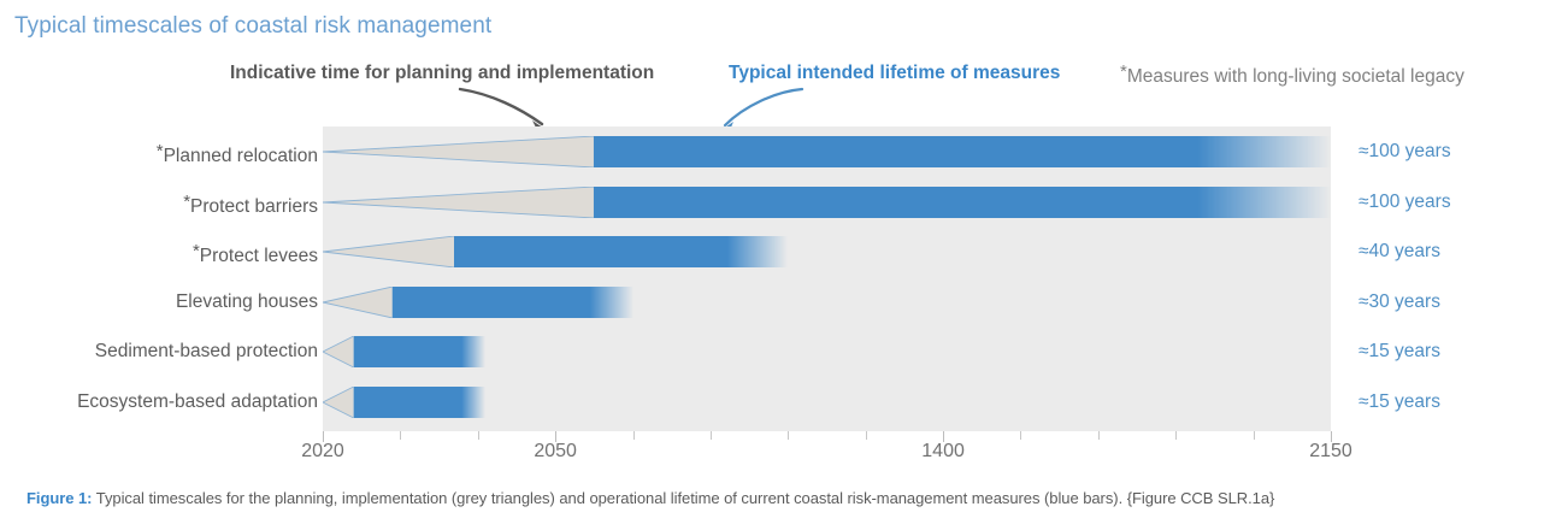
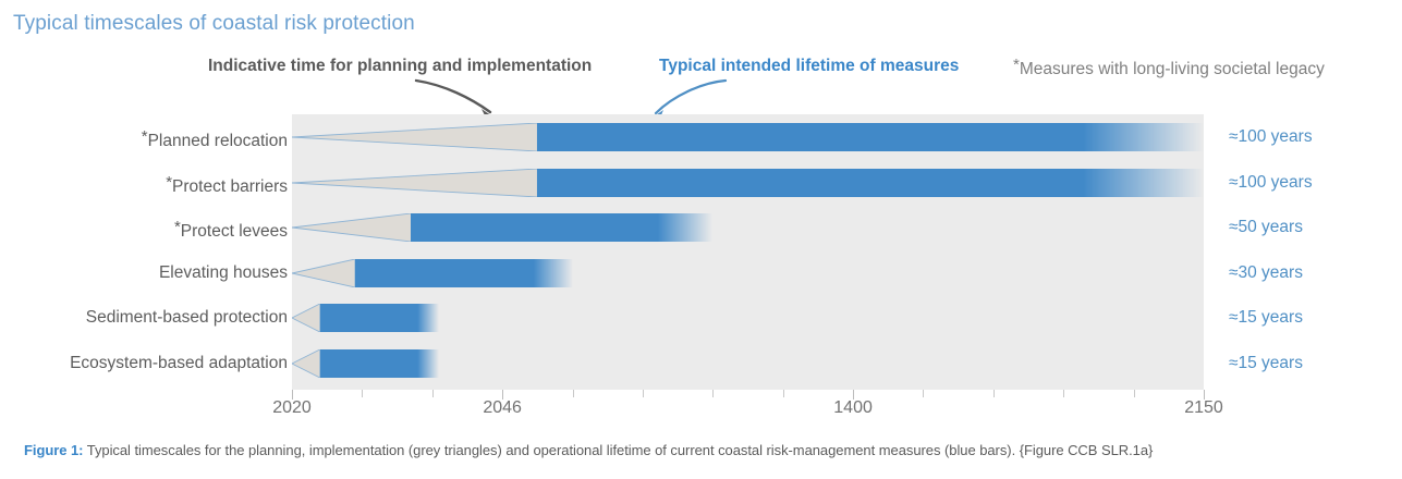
- Typical timescales of coastal risk management
+ Typical timescales of coastal risk protection
  Indicative time for planning and implementation
  Typical intended lifetime of measures
  *Measures with long-living societal legacy
  *Planned relocation
  *Protect barriers
  *Protect levees
  Elevating houses
  Sediment-based protection
  Ecosystem-based adaptation
  ≈100 years
  ≈100 years
- ≈40 years
+ ≈50 years
  ≈30 years
  ≈15 years
  ≈15 years
  2020
- 2050
+ 2046
  1400
  2150
  Figure 1: Typical timescales for the planning, implementation (grey triangles) and operational lifetime of current coastal risk-management measures (blue bars). {Figure CCB SLR.1a}
